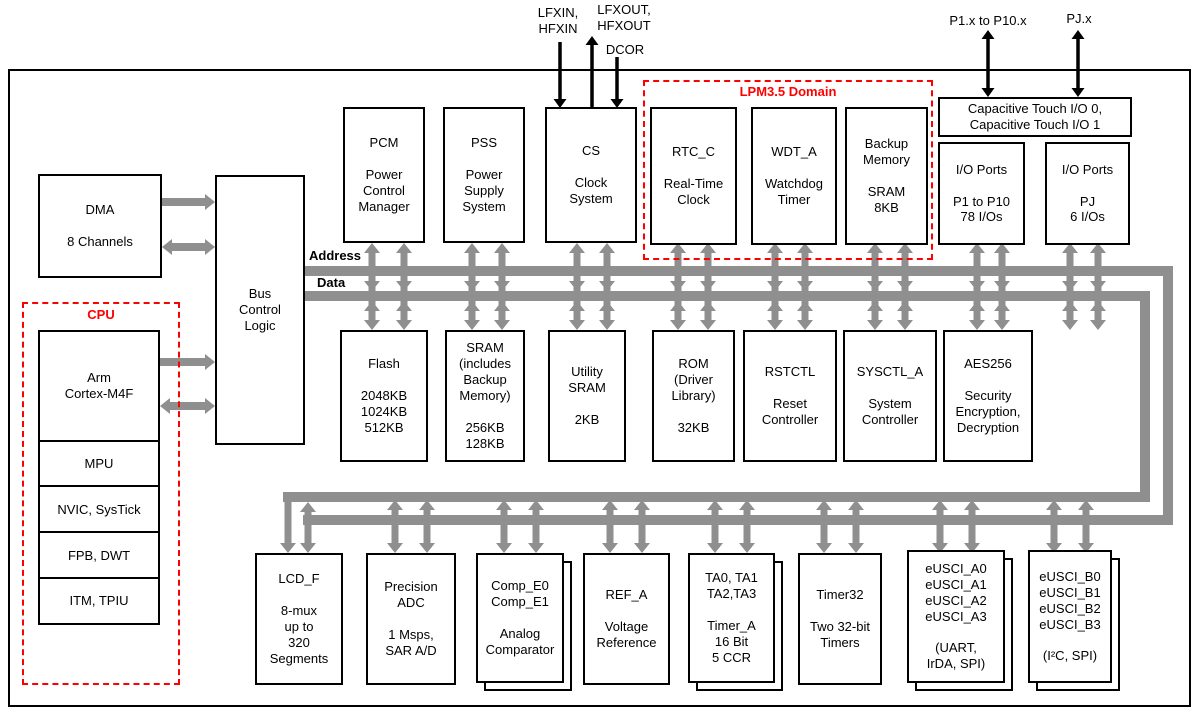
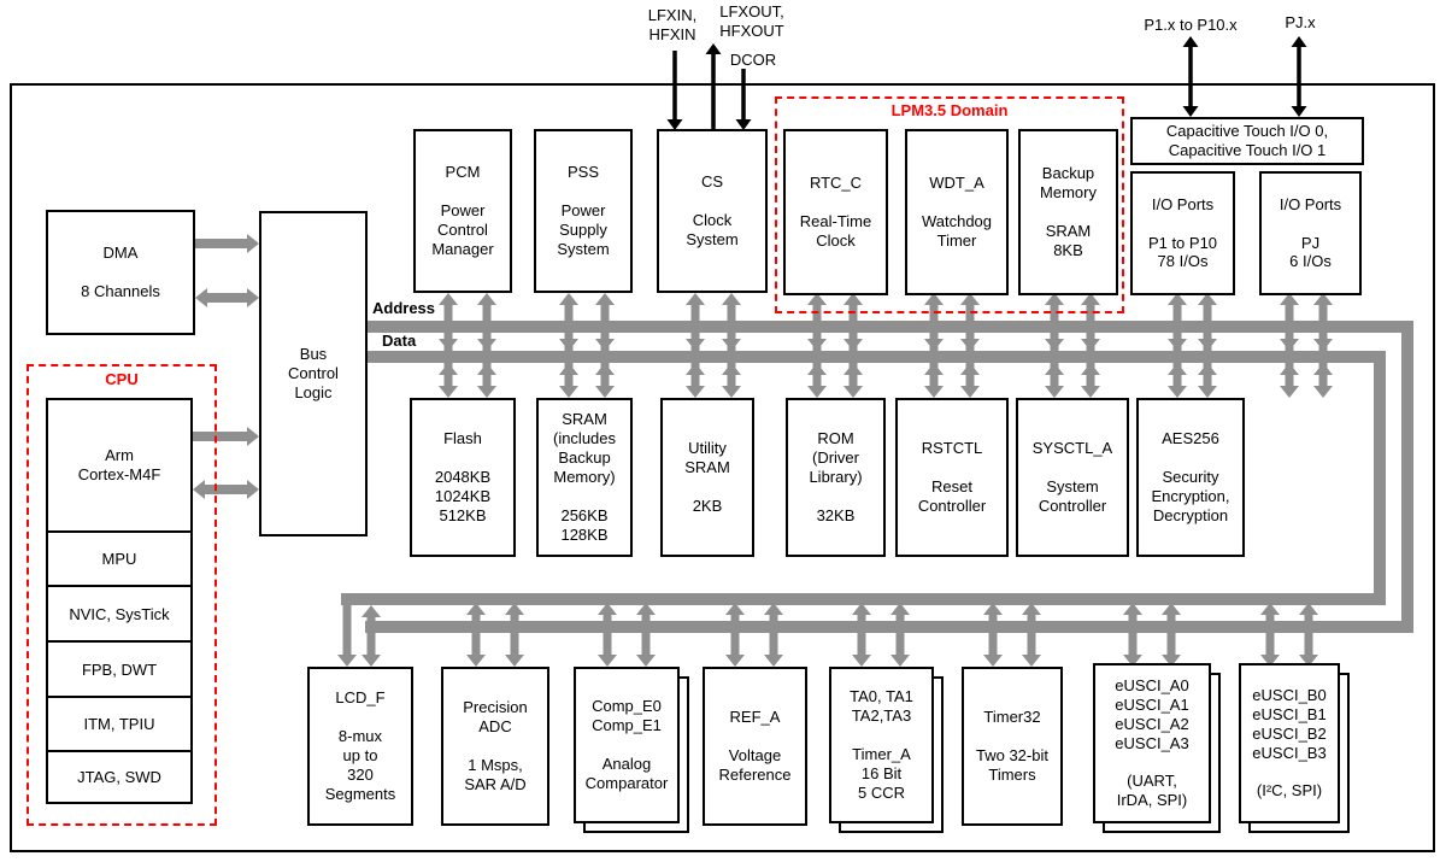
  DMA
  8 Channels
  Bus
  Control
  Logic
  PCM
  Power
  Control
  Manager
  PSS
  Power
  Supply
  System
  CS
  Clock
  System
  RTC_C
  Real-Time
  Clock
  WDT_A
  Watchdog
  Timer
  Backup
  Memory
  SRAM
  8KB
  Capacitive Touch I/O 0,
  Capacitive Touch I/O 1
  I/O Ports
  P1 to P10
  78 I/Os
  I/O Ports
  PJ
  6 I/Os
  Flash
  2048KB
  1024KB
  512KB
  SRAM
  (includes
  Backup
  Memory)
  256KB
  128KB
  Utility
  SRAM
  2KB
  ROM
  (Driver
  Library)
  32KB
  RSTCTL
  Reset
  Controller
  SYSCTL_A
  System
  Controller
  AES256
  Security
  Encryption,
  Decryption
  Arm
  Cortex-M4F
  MPU
  NVIC, SysTick
  FPB, DWT
  ITM, TPIU
+ JTAG, SWD
  LCD_F
  8-mux
  up to
  320
  Segments
  Precision
  ADC
  1 Msps,
  SAR A/D
  Comp_E0
  Comp_E1
  Analog
  Comparator
  REF_A
  Voltage
  Reference
  TA0, TA1
  TA2,TA3
  Timer_A
  16 Bit
  5 CCR
  Timer32
  Two 32-bit
  Timers
  eUSCI_A0
  eUSCI_A1
  eUSCI_A2
  eUSCI_A3
  (UART,
  IrDA, SPI)
  eUSCI_B0
  eUSCI_B1
  eUSCI_B2
  eUSCI_B3
  (I²C, SPI)
  CPU
  LPM3.5 Domain
  Address
  Data
  LFXIN,
  HFXIN
  LFXOUT,
  HFXOUT
  DCOR
  P1.x to P10.x
  PJ.x
